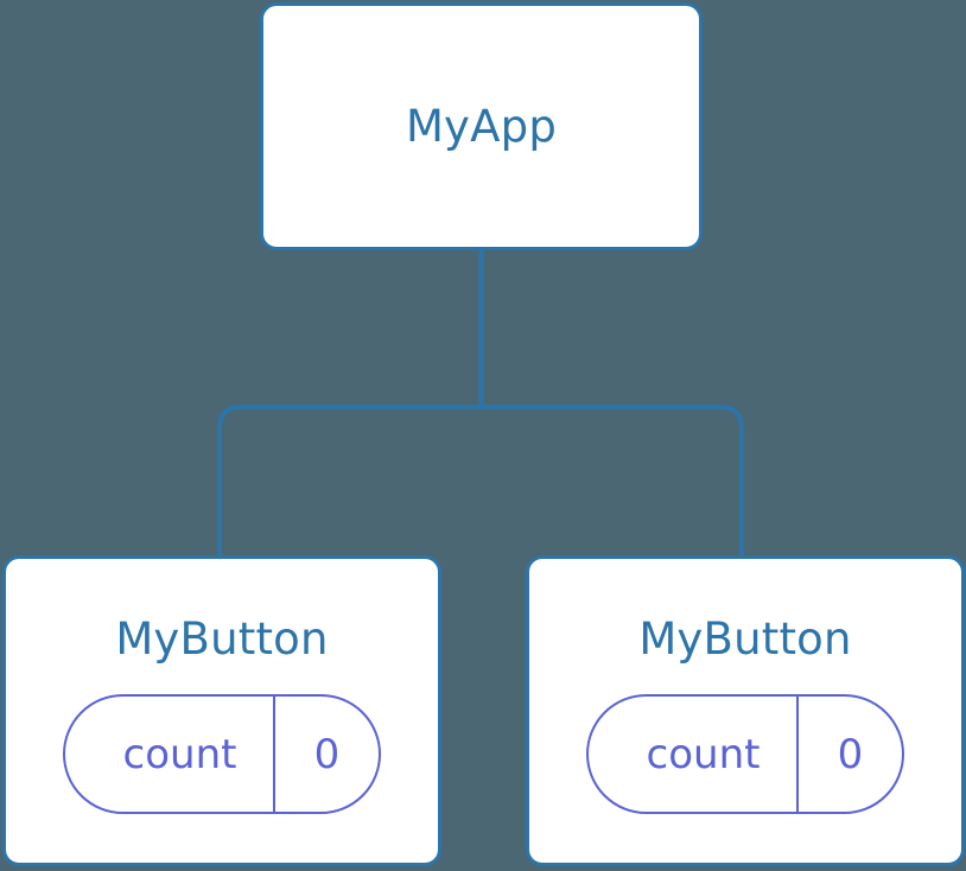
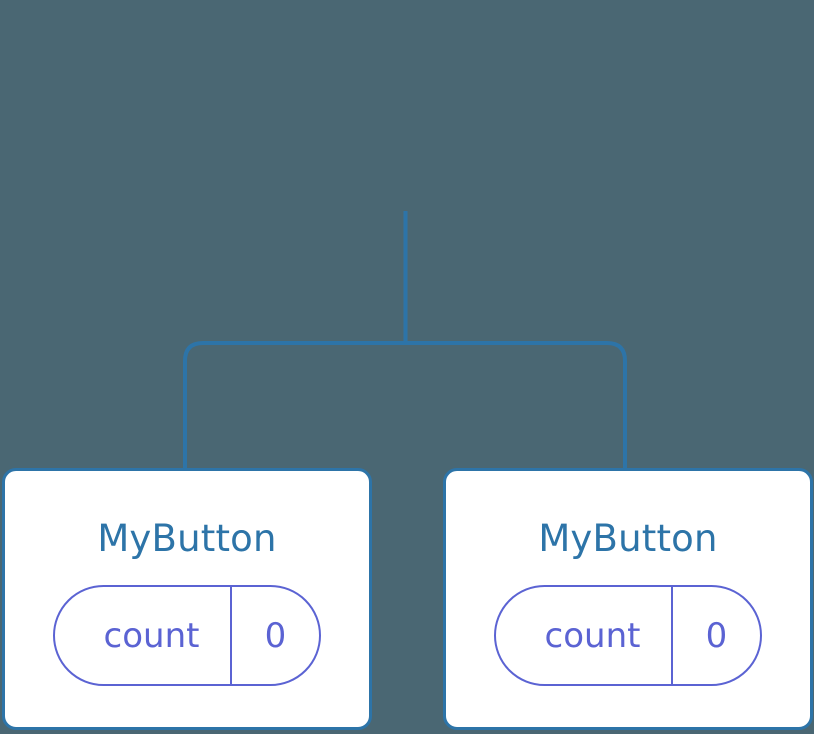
- MyApp
  MyButton
  count
  0
  MyButton
  count
  0
